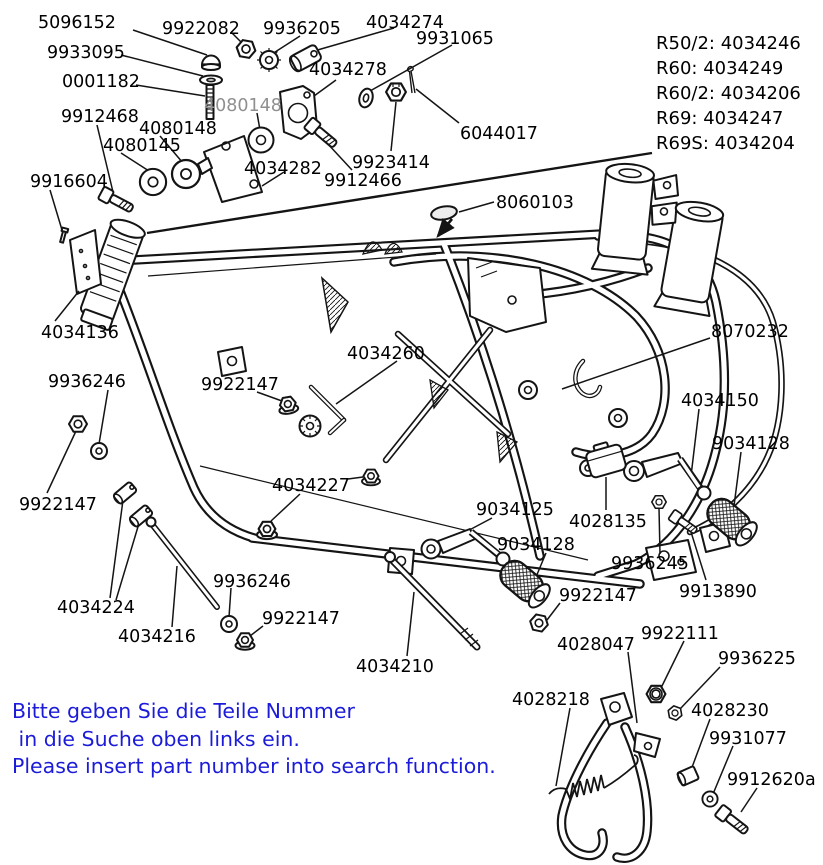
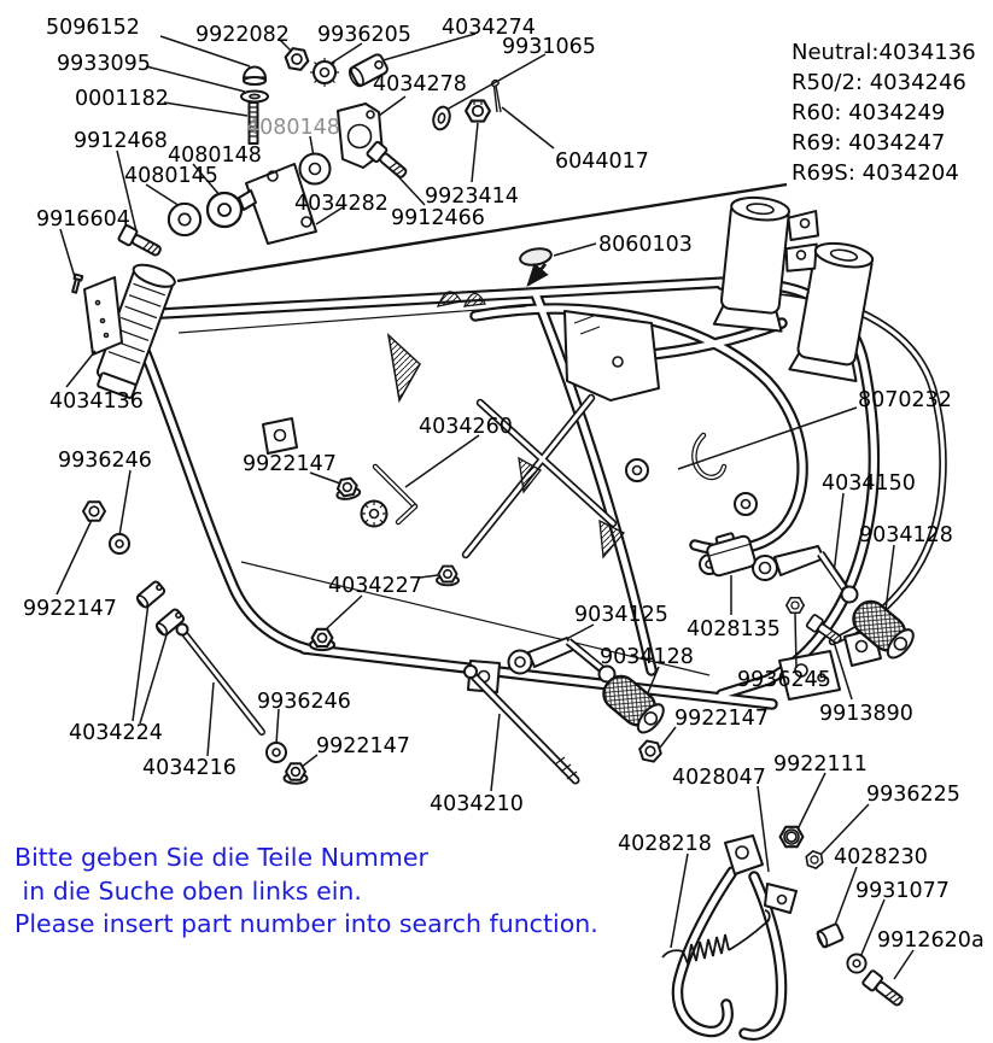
  5096152
  9922082
  9936205
  4034274
  9931065
  9933095
  4034278
  0001182
  4080148
  9912468
  4080148
  4080145
  6044017
  9923414
  4034282
  9912466
  9916604
  8060103
  4034136
  9936246
  9922147
  4034260
  8070232
  4034150
  9034128
  9922147
  4034227
  9034125
  4028135
  9034128
  9936245
  9913890
  9922147
  4034224
  9936246
  4034216
  9922147
  4034210
  4028047
  9922111
  9936225
  4028218
  4028230
  9931077
  9912620a
+ Neutral:4034136
  R50/2: 4034246
  R60: 4034249
- R60/2: 4034206
  R69: 4034247
  R69S: 4034204
  Bitte geben Sie die Teile Nummer
  in die Suche oben links ein.
  Please insert part number into search function.
